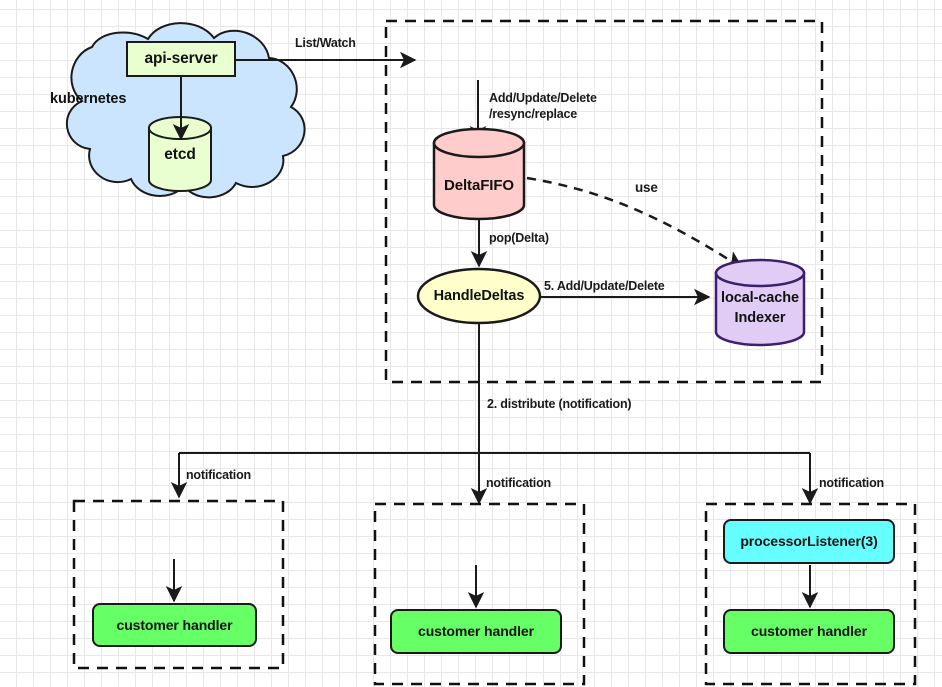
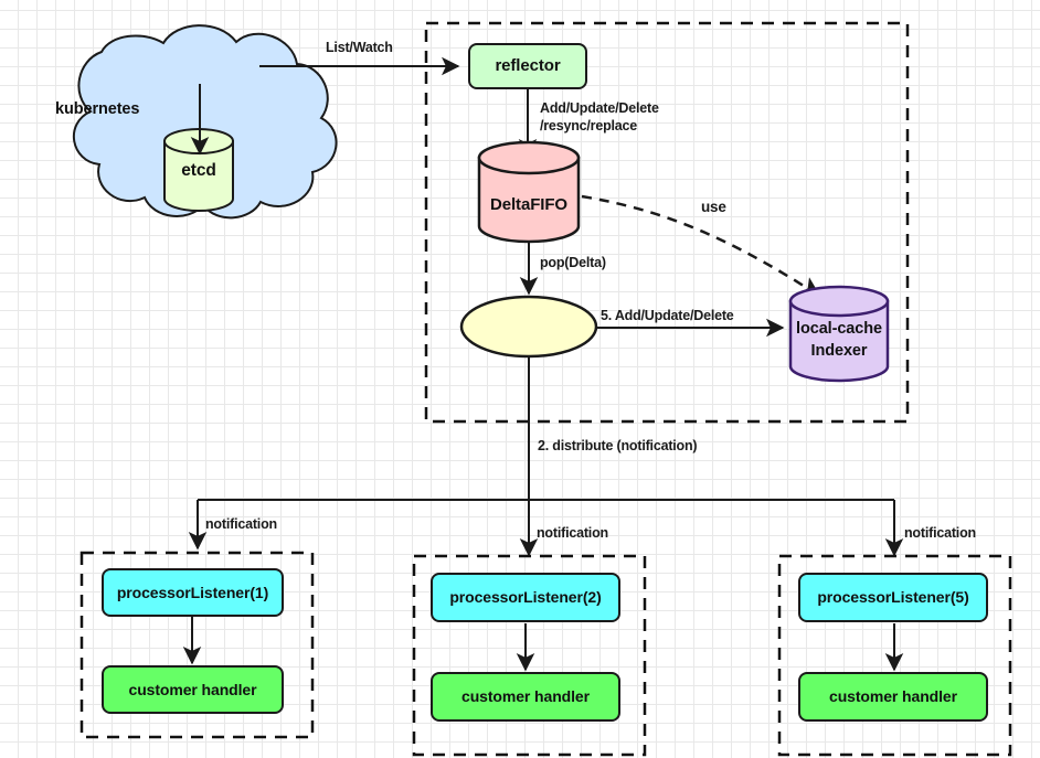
  kubernetes
- api-server
  etcd
+ reflector
  DeltaFIFO
- HandleDeltas
  local-cache
  Indexer
  List/Watch
  Add/Update/Delete
  /resync/replace
  pop(Delta)
  use
  5. Add/Update/Delete
  2. distribute (notification)
  notification
  notification
  notification
+ processorListener(1)
  customer handler
+ processorListener(2)
  customer handler
- processorListener(3)
+ processorListener(5)
  customer handler
